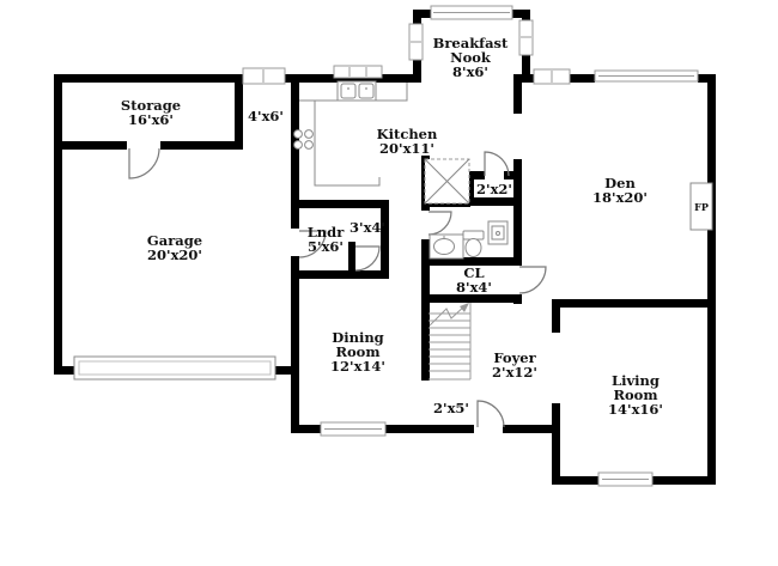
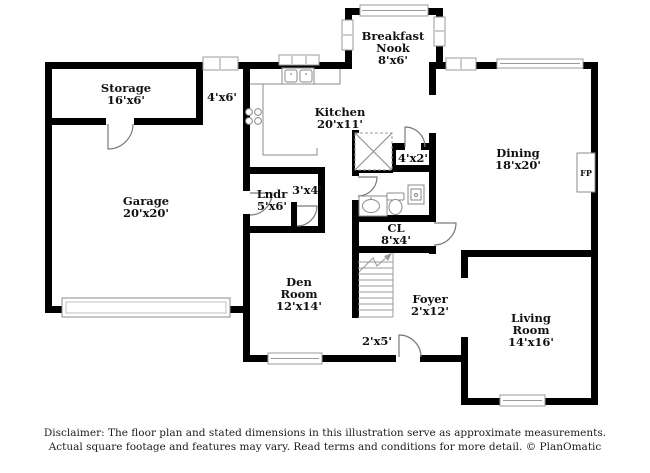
  FP
  Storage
  16'x6'
  4'x6'
  Breakfast
  Nook
  8'x6'
  Kitchen
  20'x11'
- 2'x2'
+ 4'x2'
- Den
+ Dining
  18'x20'
  Lndr
  5'x6'
  3'x4'
  Garage
  20'x20'
  CL
  8'x4'
- Dining
+ Den
  Room
  12'x14'
  Foyer
  2'x12'
  2'x5'
  Living
  Room
  14'x16'
+ Disclaimer: The floor plan and stated dimensions in this illustration serve as approximate measurements.
+ Actual square footage and features may vary. Read terms and conditions for more detail. © PlanOmatic
